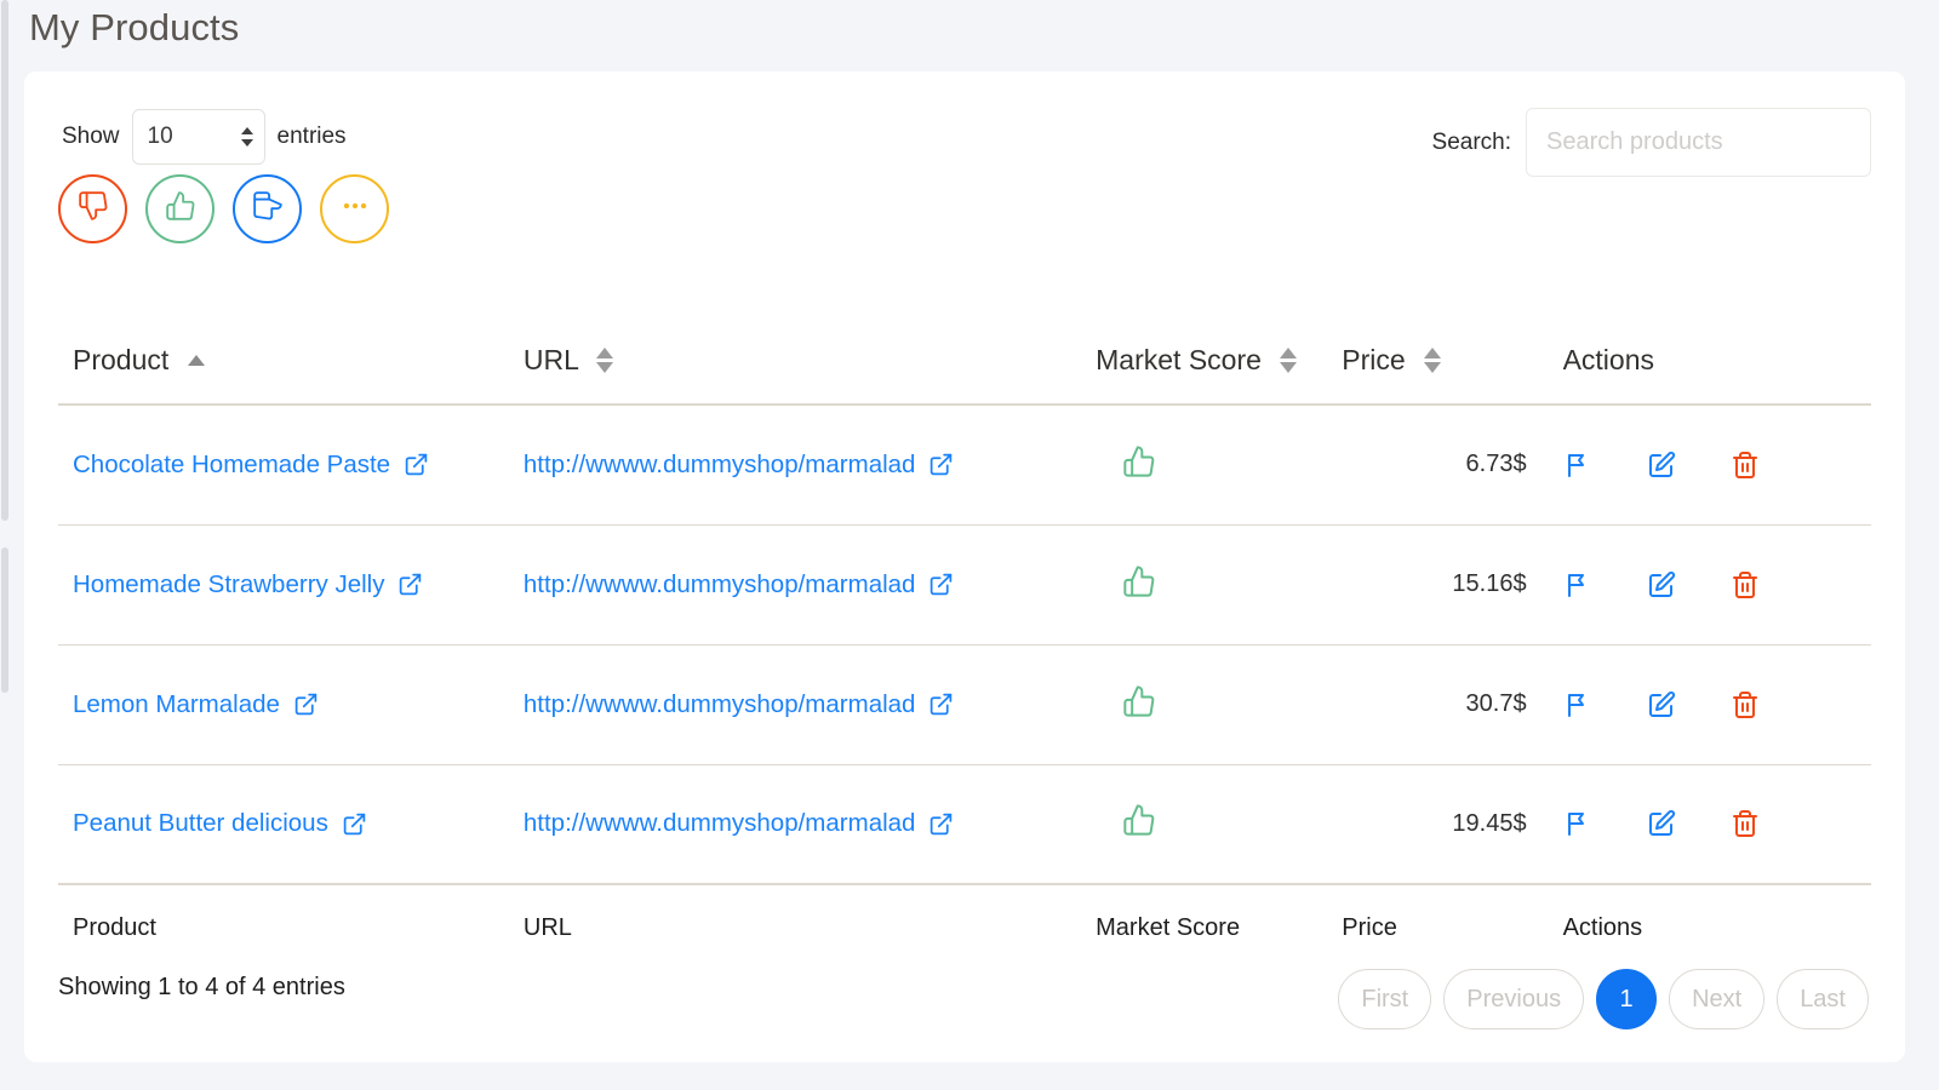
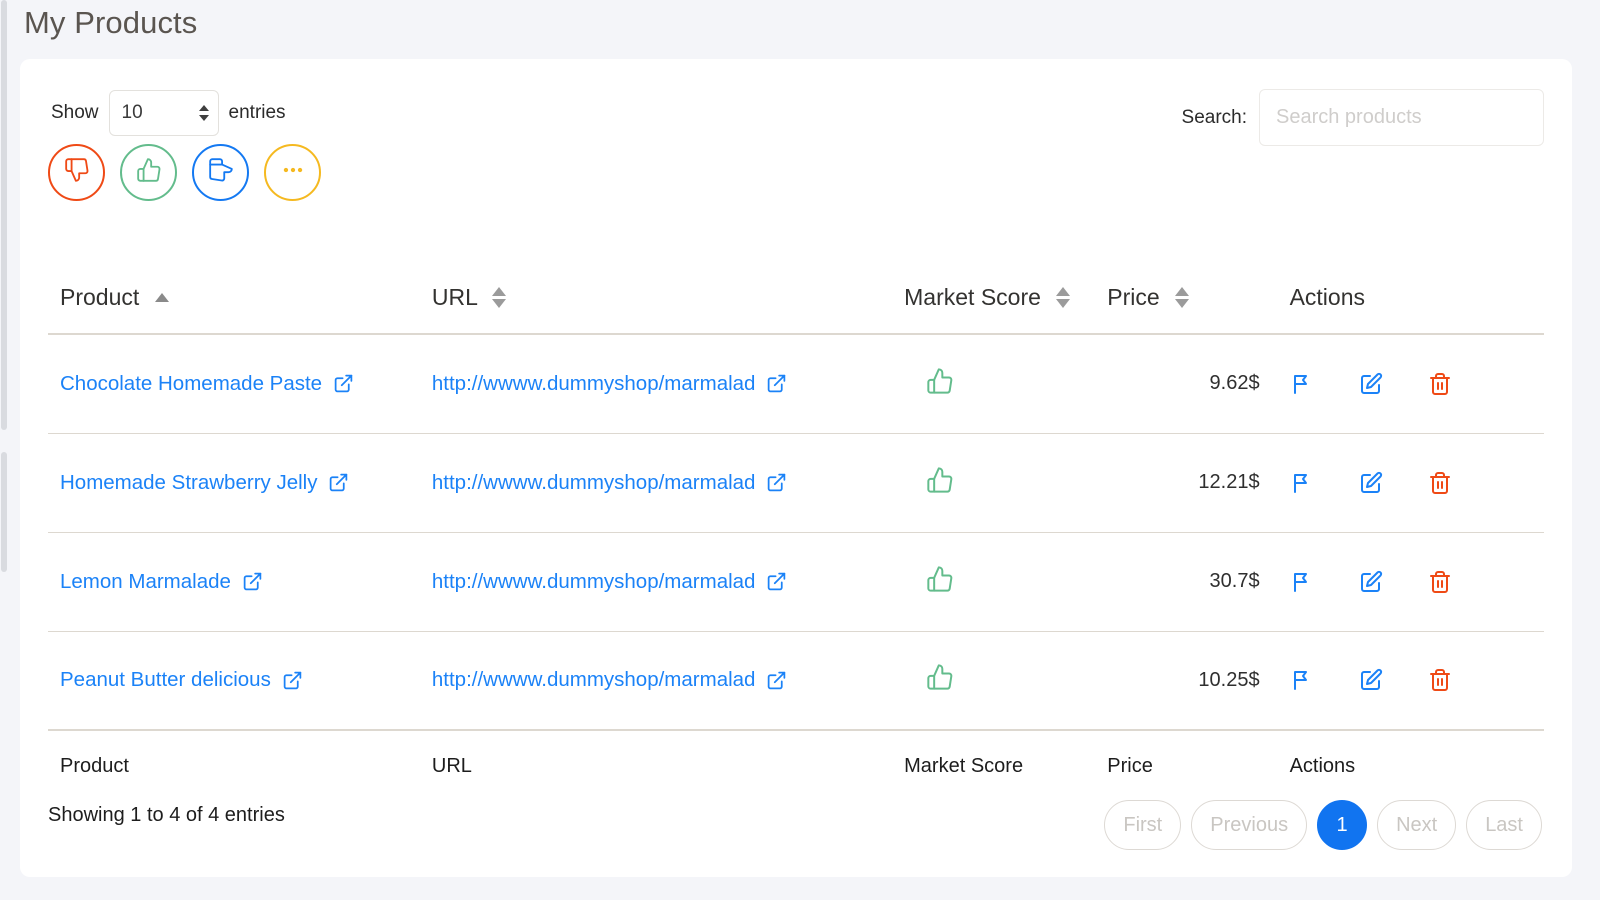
  My Products
  Show
  10
  entries
  Search:
  Search products
  Product	URL	Market Score	Price	Actions
- Chocolate Homemade Paste	http://wwww.dummyshop/marmalad		6.73$
+ Chocolate Homemade Paste	http://wwww.dummyshop/marmalad		9.62$
- Homemade Strawberry Jelly	http://wwww.dummyshop/marmalad		15.16$
+ Homemade Strawberry Jelly	http://wwww.dummyshop/marmalad		12.21$
  Lemon Marmalade	http://wwww.dummyshop/marmalad		30.7$
- Peanut Butter delicious	http://wwww.dummyshop/marmalad		19.45$
+ Peanut Butter delicious	http://wwww.dummyshop/marmalad		10.25$
  Product	URL	Market Score	Price	Actions
  Showing 1 to 4 of 4 entries
  First
  Previous
  1
  Next
  Last
